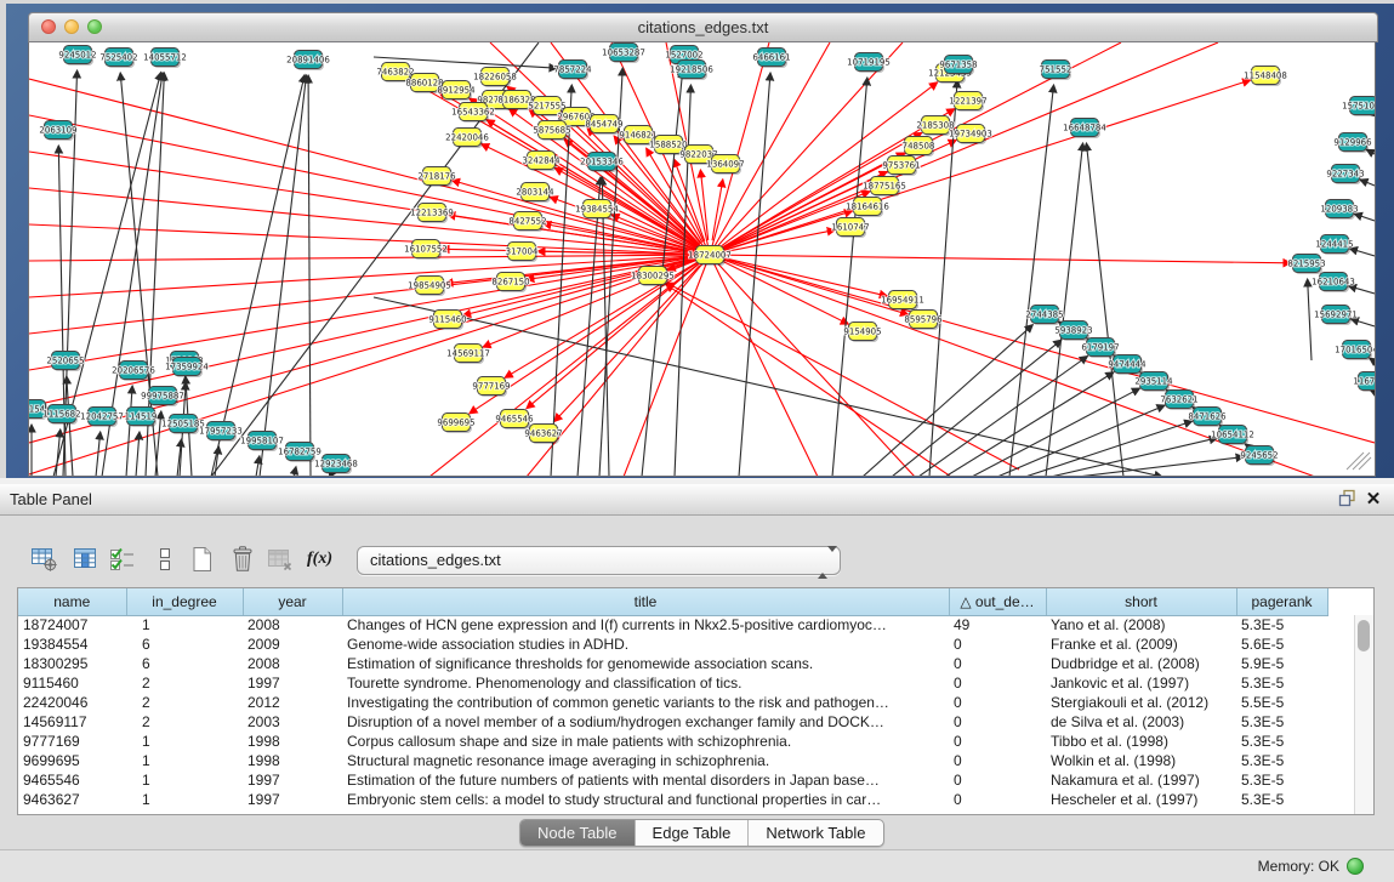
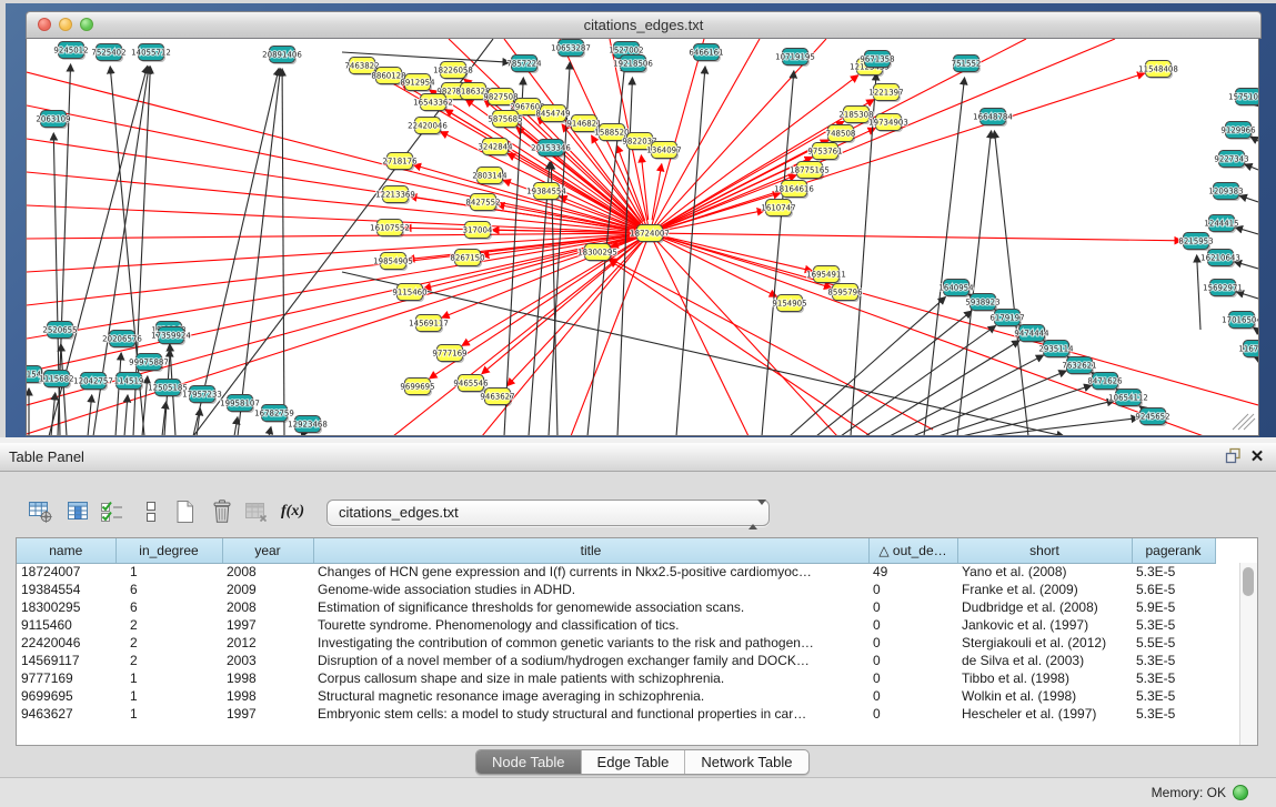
  citations_edges.txt
  18724007
  18300295
  19384554
  7463822
  8860128
  8912954
  18226058
  98275
  16543362
  22420046
  2718176
  12213369
  16107552
  19854905
  9115460
  14569117
  9777169
  9699695
  9465546
  9463627
  8267150
  317004
  8427552
  2803144
  3242844
  818632
- 5217555
+ 9827508
  296760
  5875685
  8454749
  9146821
  1588520
  982203
  1364097
  1610747
  18164616
  18775165
  9753761
  748508
  2185308
  1221397
  19734903
  16954911
  8595796
  9154905
  11548408
  14055712
  20891406
  10653287
  1527002
  6466161
  10719195
  9671358
  751552
  20153346
  7857224
  19218506
  2063109
  2520655
  1115682
  12042757
  114519
  99975887
  12505185
  20206576
  17359924
  17957233
  19958107
  16782759
  12923468
- 2744385
+ 1640954
  5938923
  6179197
  9474444
  2935114
  7632621
  8471626
  10654112
  9245652
  16648784
  157510
  9129966
  9227343
  1209383
  1244415
  8215953
  16210643
  15692971
  1701650
  9245012
  7525402
  Table Panel
  ✕
  f(x)
  citations_edges.txt
  name	in_degree	year	title	△ out_de…	short	pagerank
  18724007	1	2008	Changes of HCN gene expression and I(f) currents in Nkx2.5-positive cardiomyoc…	49	Yano et al. (2008)	5.3E-5
  19384554	6	2009	Genome-wide association studies in ADHD.	0	Franke et al. (2009)	5.6E-5
  18300295	6	2008	Estimation of significance thresholds for genomewide association scans.	0	Dudbridge et al. (2008)	5.9E-5
  9115460	2	1997	Tourette syndrome. Phenomenology and classification of tics.	0	Jankovic et al. (1997)	5.3E-5
  22420046	2	2012	Investigating the contribution of common genetic variants to the risk and pathogen…	0	Stergiakouli et al. (2012)	5.5E-5
  14569117	2	2003	Disruption of a novel member of a sodium/hydrogen exchanger family and DOCK…	0	de Silva et al. (2003)	5.3E-5
  9777169	1	1998	Corpus callosum shape and size in male patients with schizophrenia.	0	Tibbo et al. (1998)	5.3E-5
  9699695	1	1998	Structural magnetic resonance image averaging in schizophrenia.	0	Wolkin et al. (1998)	5.3E-5
- 9465546	1	1997	Estimation of the future numbers of patients with mental disorders in Japan base…	0	Nakamura et al. (1997)	5.3E-5
  9463627	1	1997	Embryonic stem cells: a model to study structural and functional properties in car…	0	Hescheler et al. (1997)	5.3E-5
  Node Table
  Edge Table
  Network Table
  Memory: OK
